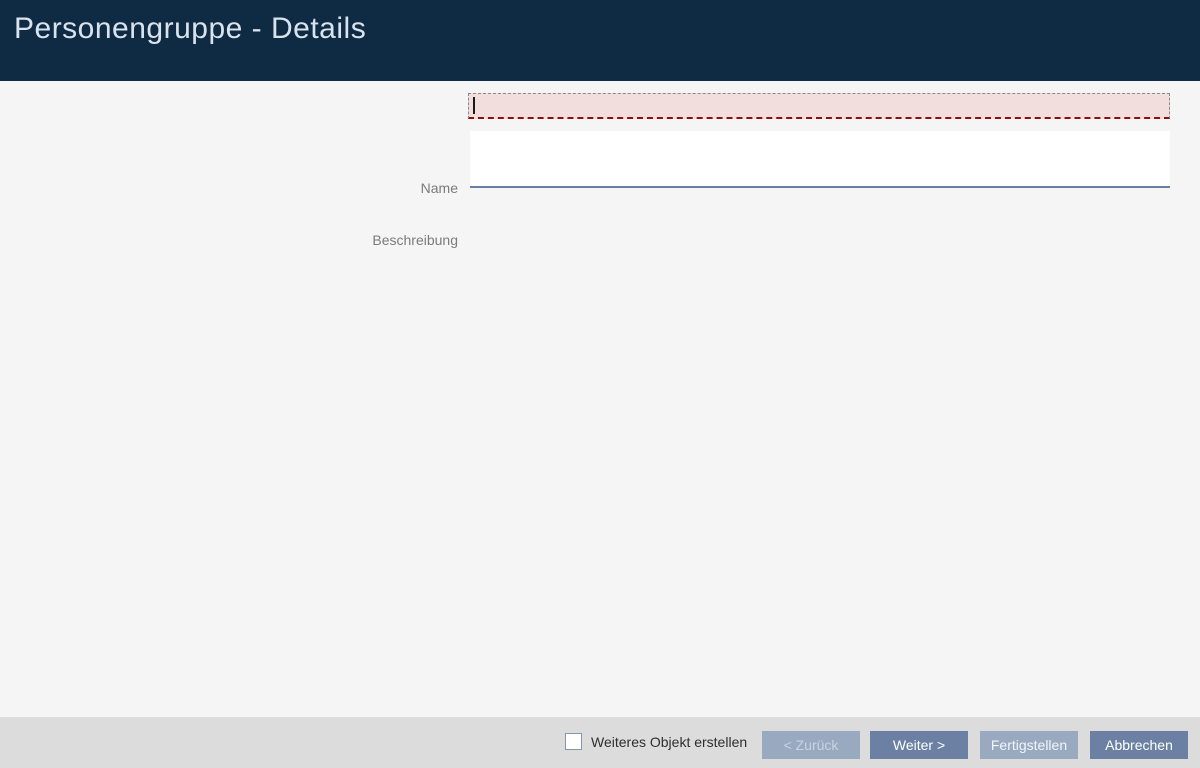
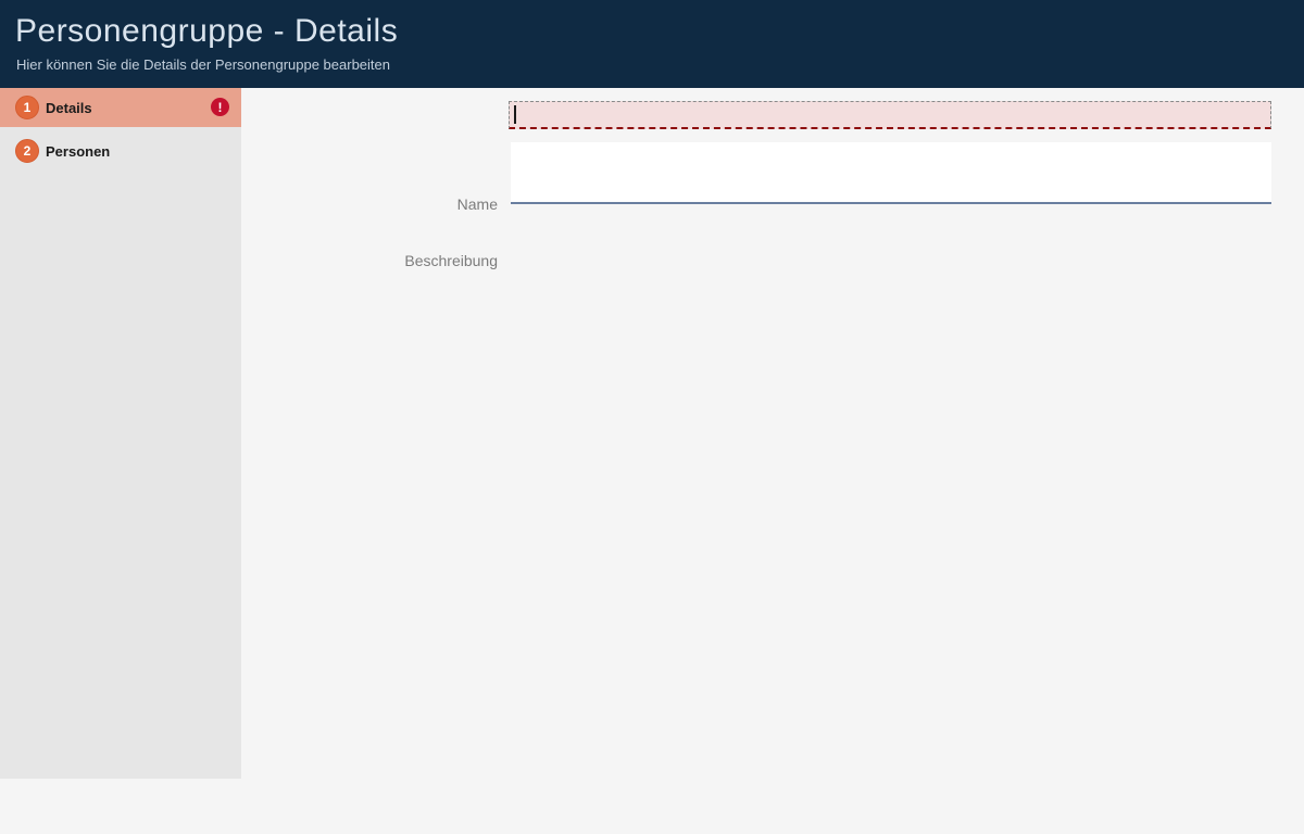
  Personengruppe - Details
+ Hier können Sie die Details der Personengruppe bearbeiten
+ 1
+ Details
+ !
+ 2
+ Personen
  Name
  Beschreibung
- Weiteres Objekt erstellen
- < Zurück
- Weiter >
- Fertigstellen
- Abbrechen
